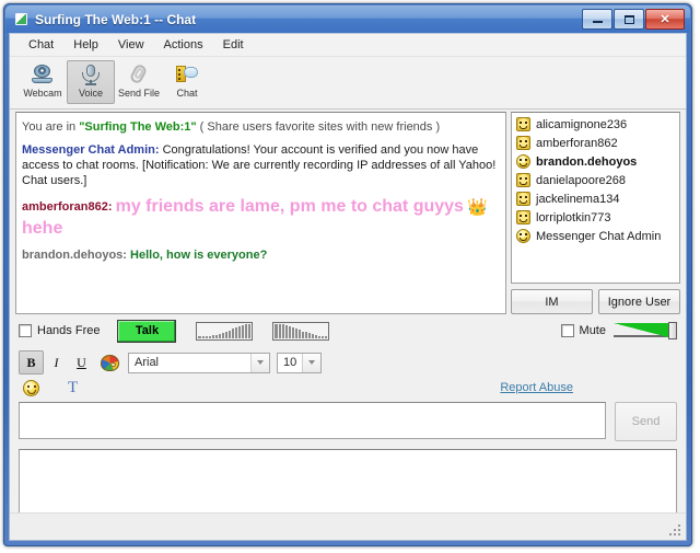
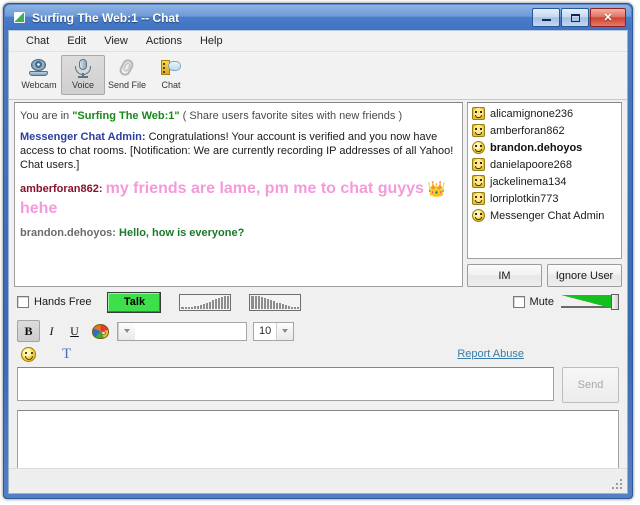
  Surfing The Web:1 -- Chat
  ✕
  Chat
- Help
+ Edit
  View
  Actions
- Edit
+ Help
  Webcam
  Voice
  Send File
  Chat
  You are in "Surfing The Web:1" ( Share users favorite sites with new friends )
  Messenger Chat Admin: Congratulations! Your account is verified and you now have access to chat rooms. [Notification: We are currently recording IP addresses of all Yahoo! Chat users.]
  amberforan862: my friends are lame, pm me to chat guyys 👑 hehe
  brandon.dehoyos: Hello, how is everyone?
  alicamignone236
  amberforan862
  brandon.dehoyos
  danielapoore268
  jackelinema134
  lorriplotkin773
  Messenger Chat Admin
  IM
  Ignore User
  Hands Free
  Talk
  Mute
  B
  I
  U
- Arial
  10
  T
  Report Abuse
  Send
